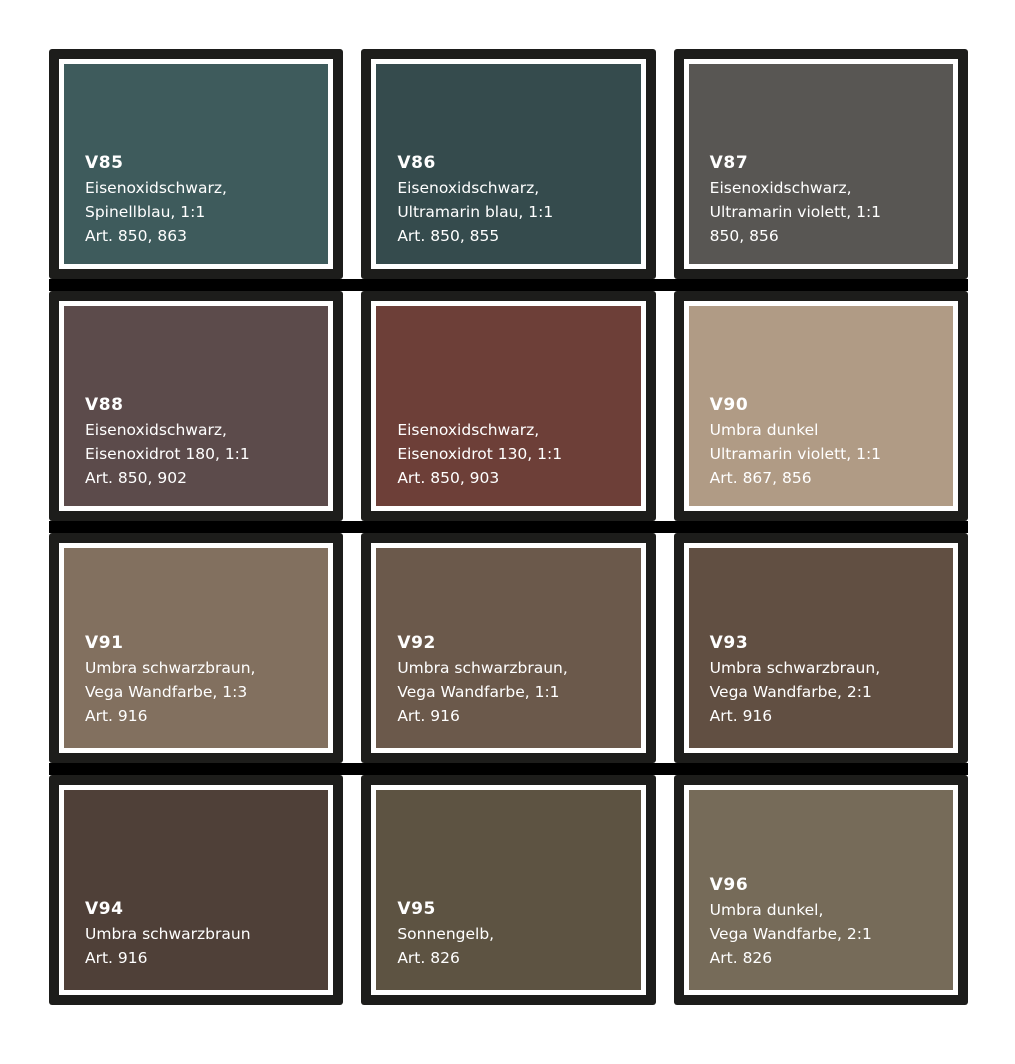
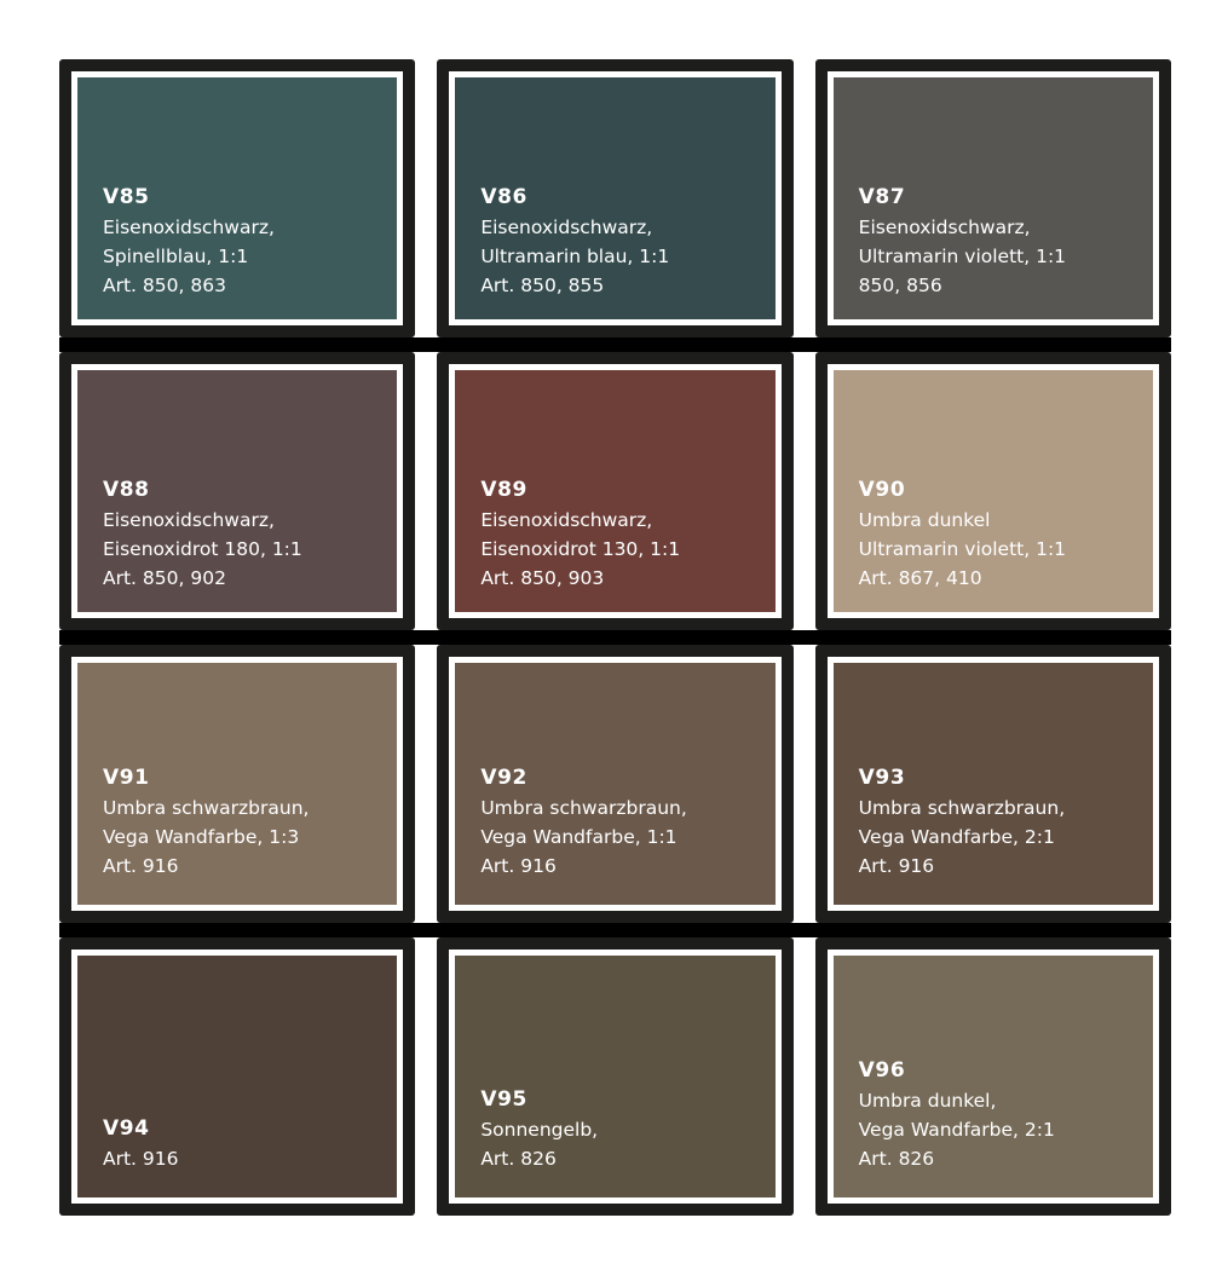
  V85
  Eisenoxidschwarz,
  Spinellblau, 1:1
  Art. 850, 863
  V86
  Eisenoxidschwarz,
  Ultramarin blau, 1:1
  Art. 850, 855
  V87
  Eisenoxidschwarz,
  Ultramarin violett, 1:1
  850, 856
  V88
  Eisenoxidschwarz,
  Eisenoxidrot 180, 1:1
  Art. 850, 902
+ V89
  Eisenoxidschwarz,
  Eisenoxidrot 130, 1:1
  Art. 850, 903
  V90
  Umbra dunkel
  Ultramarin violett, 1:1
- Art. 867, 856
+ Art. 867, 410
  V91
  Umbra schwarzbraun,
  Vega Wandfarbe, 1:3
  Art. 916
  V92
  Umbra schwarzbraun,
  Vega Wandfarbe, 1:1
  Art. 916
  V93
  Umbra schwarzbraun,
  Vega Wandfarbe, 2:1
  Art. 916
  V94
- Umbra schwarzbraun
  Art. 916
  V95
  Sonnengelb,
  Art. 826
  V96
  Umbra dunkel,
  Vega Wandfarbe, 2:1
  Art. 826
